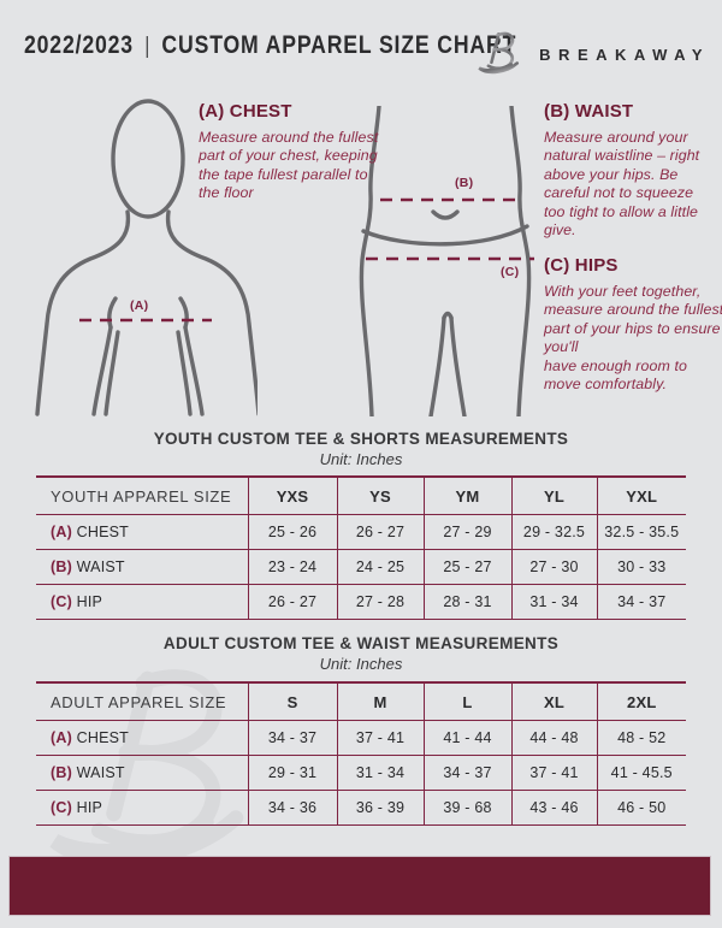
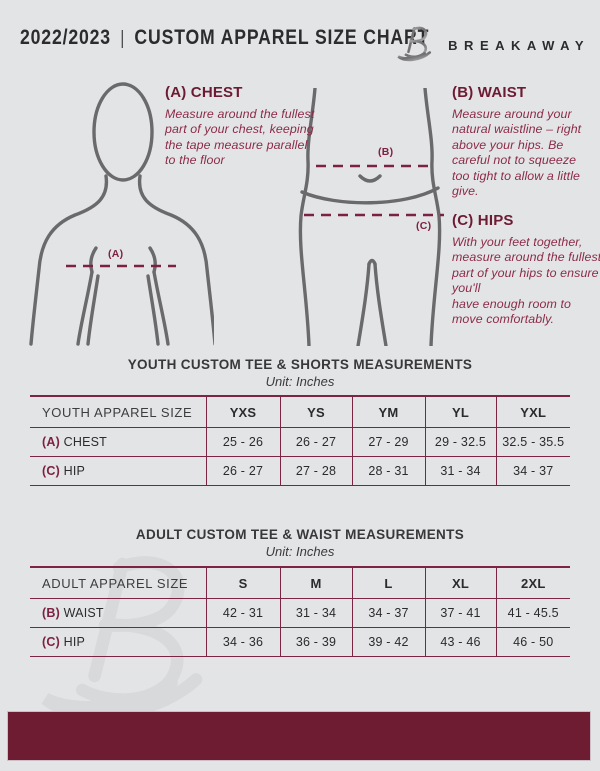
  2022/2023
  |
  CUSTOM APPAREL SIZE CHAR
  BREAKAWAY
  (A)
  (B)
  (C)
  (A) CHEST
- Measure around the fullest part of your chest, keeping the tape fullest parallel to the floor
+ Measure around the fullest part of your chest, keeping the tape measure parallel to the floor
  (B) WAIST
  Measure around your natural waistline – right above your hips. Be careful not to squeeze too tight to allow a little give.
  (C) HIPS
  With your feet together, measure around the fulles part of your hips to ensure you'll
  have enough room to move comfortably.
  YOUTH CUSTOM TEE & SHORTS MEASUREMENTS
  Unit: Inches
  YOUTH APPAREL SIZE	YXS	YS	YM	YL	YXL
  (A) CHEST	25 - 26	26 - 27	27 - 29	29 - 32.5	32.5 - 35.5
- (B) WAIST	23 - 24	24 - 25	25 - 27	27 - 30	30 - 33
  (C) HIP	26 - 27	27 - 28	28 - 31	31 - 34	34 - 37
  ADULT CUSTOM TEE & WAIST MEASUREMENTS
  Unit: Inches
  ADULT APPAREL SIZE	S	M	L	XL	2XL
- (A) CHEST	34 - 37	37 - 41	41 - 44	44 - 48	48 - 52
- (B) WAIST	29 - 31	31 - 34	34 - 37	37 - 41	41 - 45.5
+ (B) WAIST	42 - 31	31 - 34	34 - 37	37 - 41	41 - 45.5
- (C) HIP	34 - 36	36 - 39	39 - 68	43 - 46	46 - 50
+ (C) HIP	34 - 36	36 - 39	39 - 42	43 - 46	46 - 50
